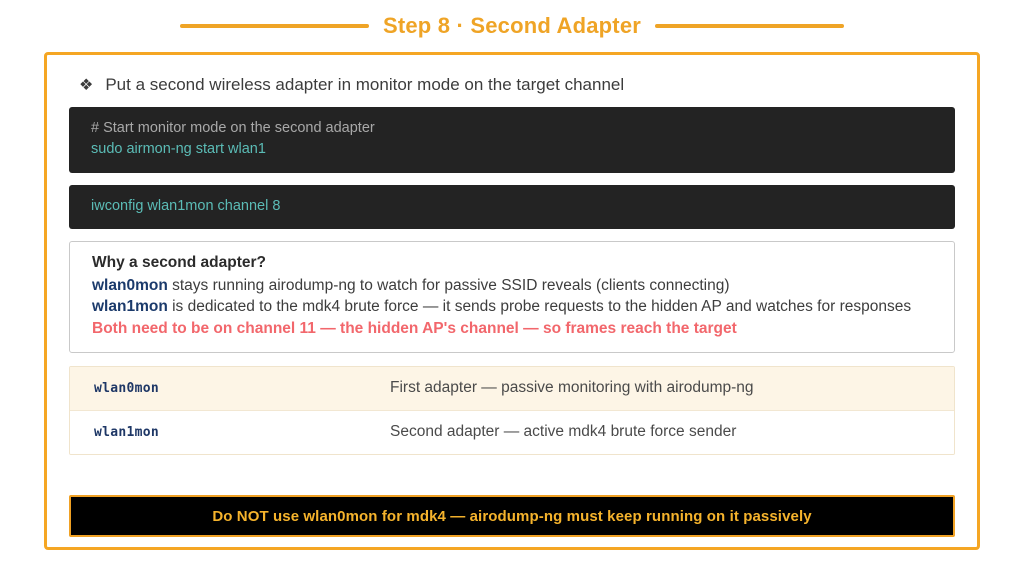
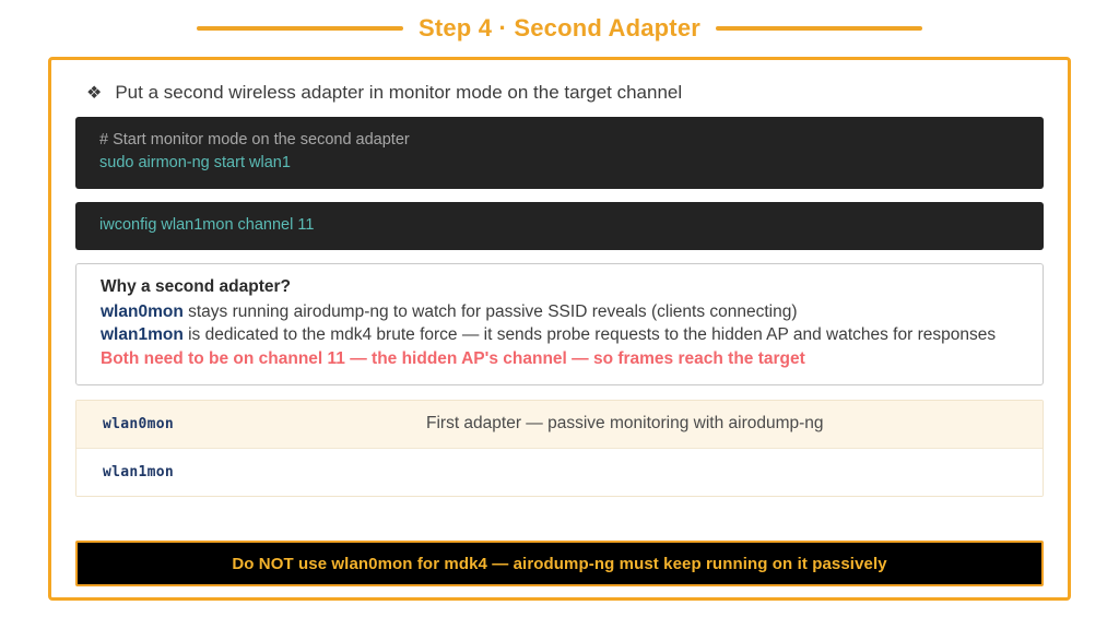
- Step 8 · Second Adapter
+ Step 4 · Second Adapter
  ❖
  Put a second wireless adapter in monitor mode on the target channel
  # Start monitor mode on the second adapter
  sudo airmon-ng start wlan1
- iwconfig wlan1mon channel 8
+ iwconfig wlan1mon channel 11
  Why a second adapter?
  wlan0mon stays running airodump-ng to watch for passive SSID reveals (clients connecting)
  wlan1mon is dedicated to the mdk4 brute force — it sends probe requests to the hidden AP and watches for responses
  Both need to be on channel 11 — the hidden AP's channel — so frames reach the target
  wlan0mon
  First adapter — passive monitoring with airodump-ng
  wlan1mon
- Second adapter — active mdk4 brute force sender
  Do NOT use wlan0mon for mdk4 — airodump-ng must keep running on it passively
